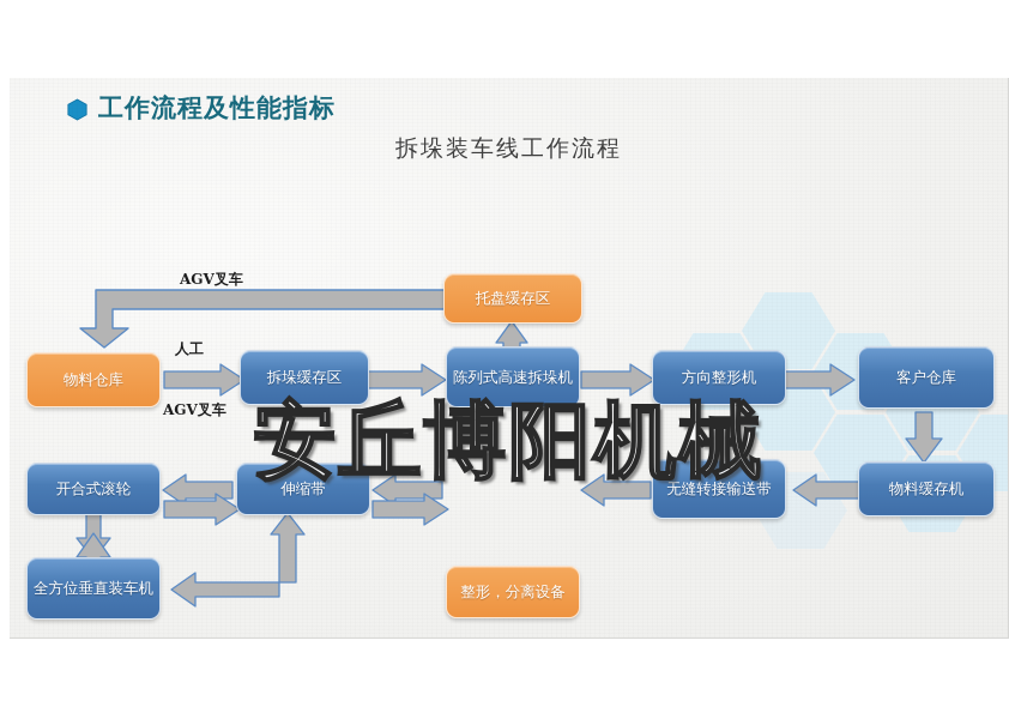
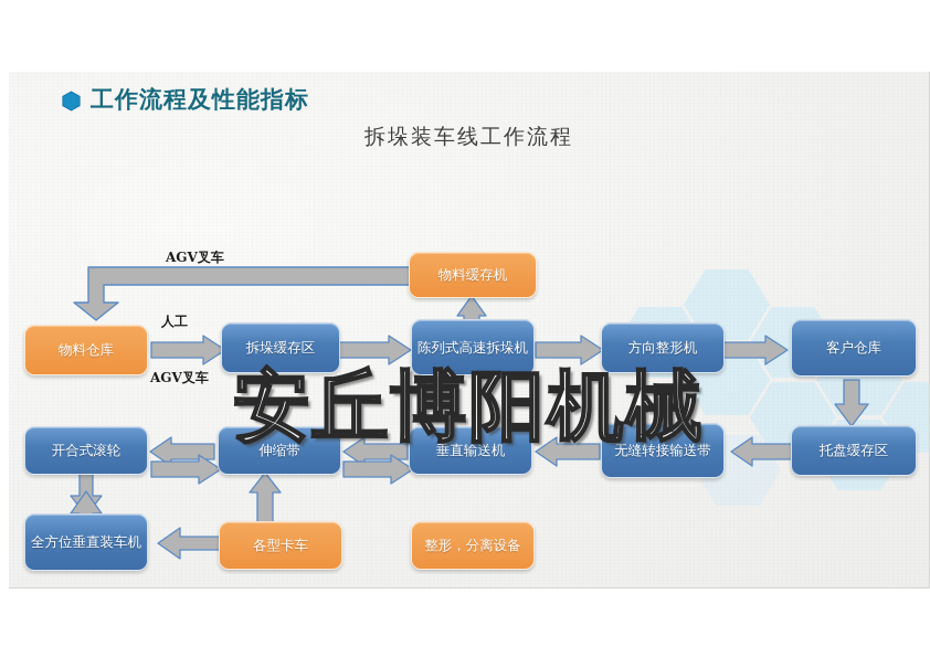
  物料仓库
- 托盘缓存区
+ 物料缓存机
  拆垛缓存区
  陈列式高速拆垛机
  方向整形机
  客户仓库
- 物料缓存机
+ 托盘缓存区
  无缝转接输送带
+ 垂直输送机
  伸缩带
  开合式滚轮
  全方位垂直装车机
+ 各型卡车
  整形，分离设备
  AGV叉车
  人工
  AGV叉车
  安丘博阳机械
